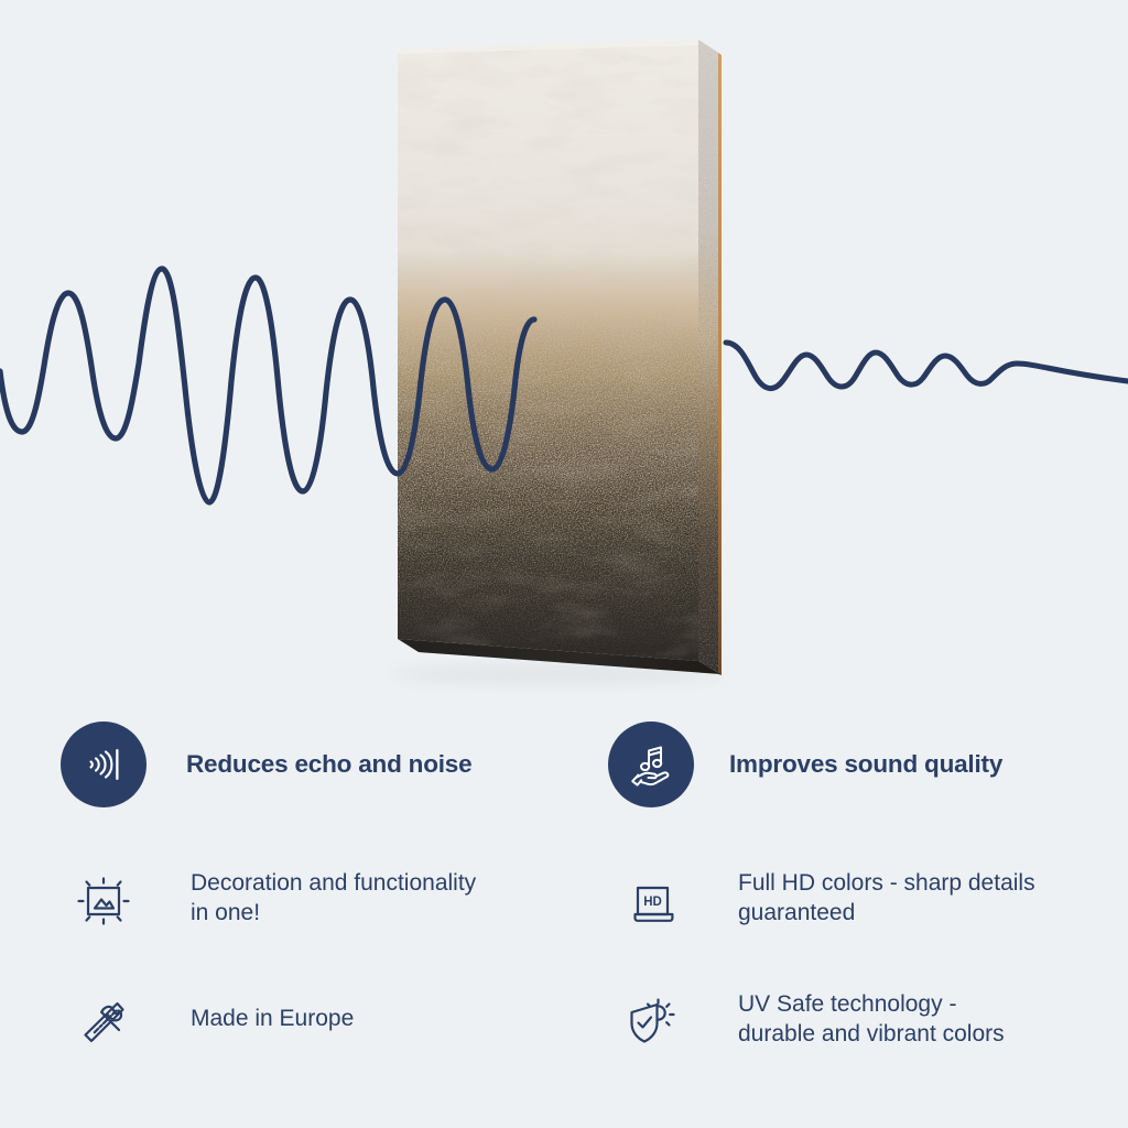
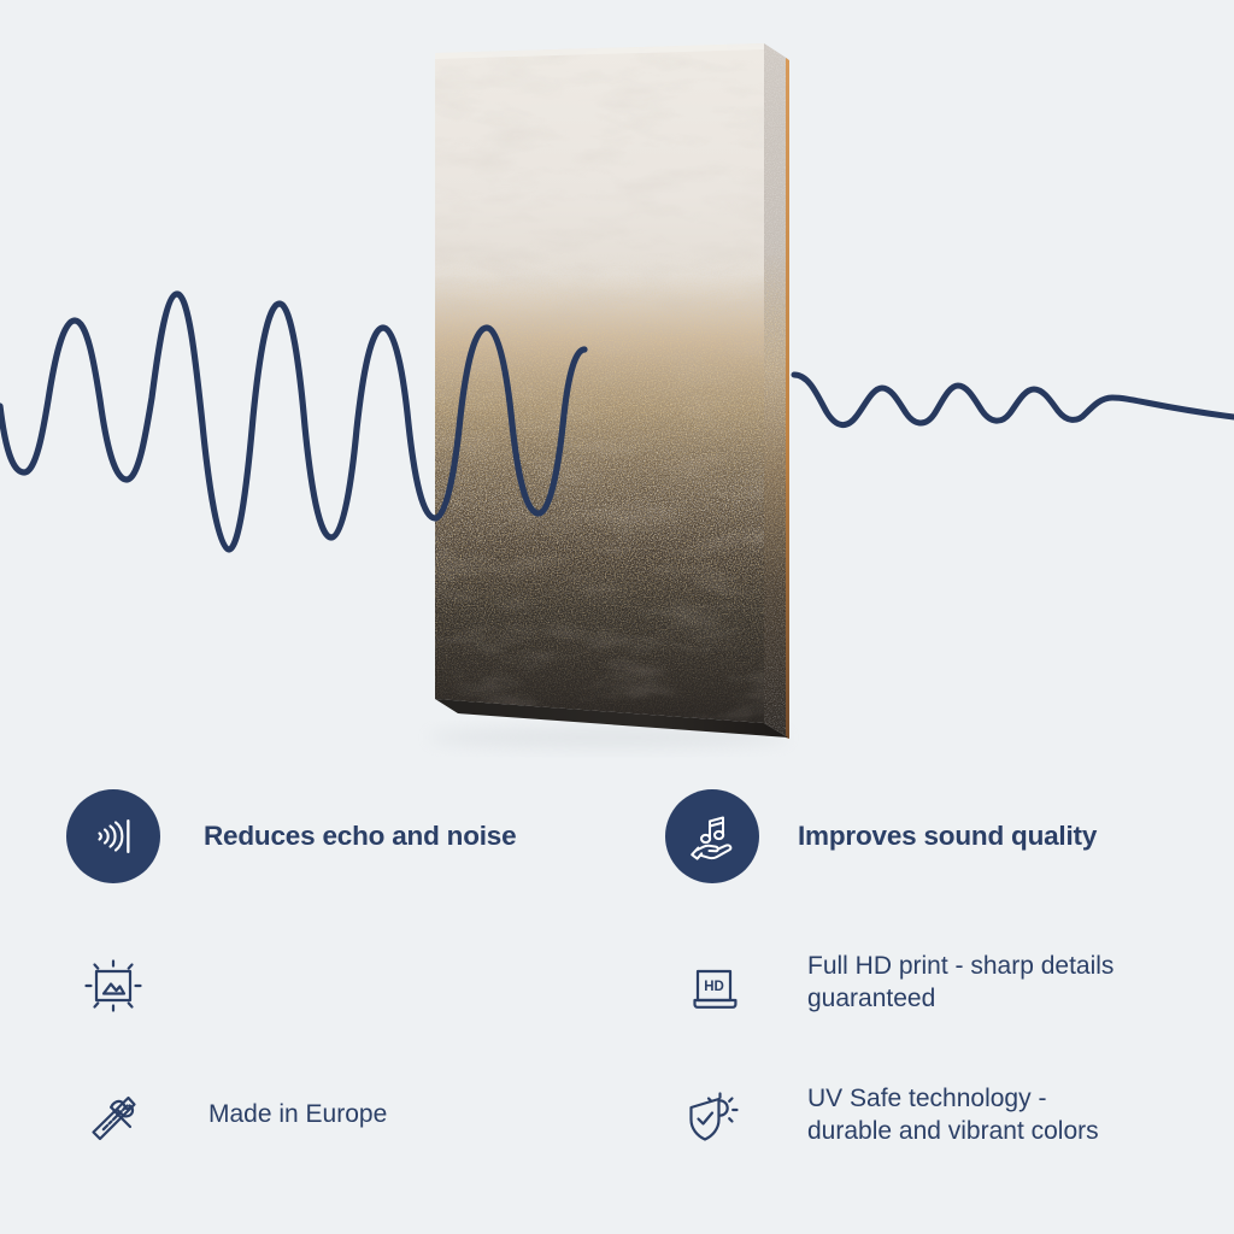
  Reduces echo and noise
  Improves sound quality
- Decoration and functionality
- in one!
  HD
- Full HD colors - sharp details
+ Full HD print - sharp details
  guaranteed
  Made in Europe
  UV Safe technology -
  durable and vibrant colors
